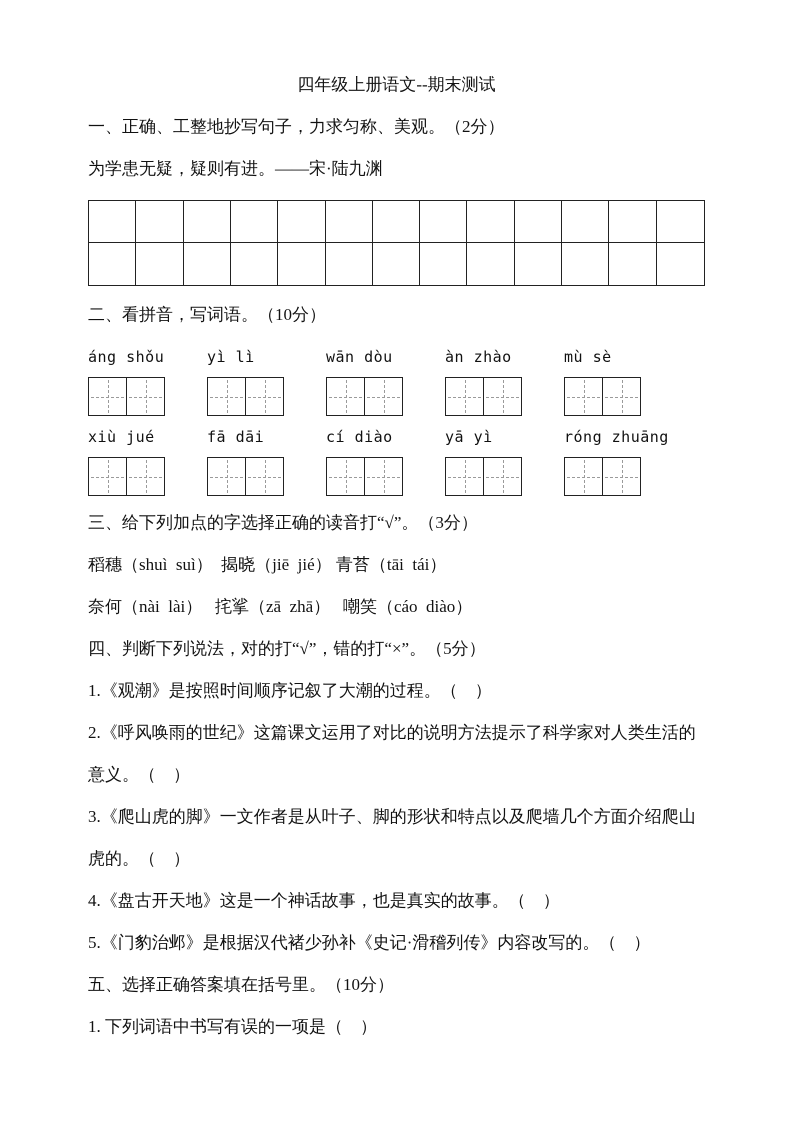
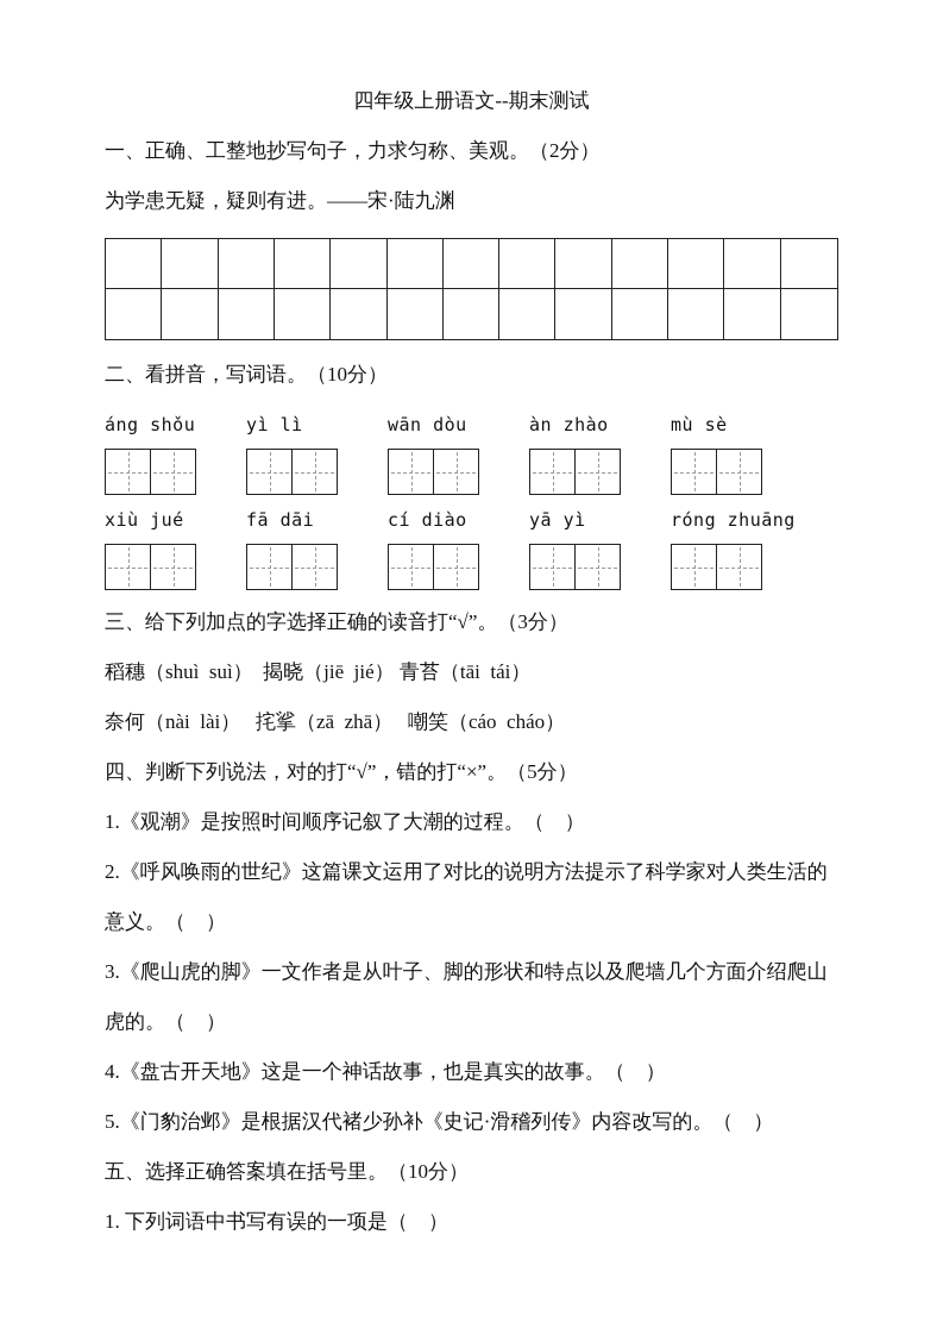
  四年级上册语文--期末测试
  一、正确、工整地抄写句子，力求匀称、美观。（2分）
  为学患无疑，疑则有进。——宋·陆九渊
  二、看拼音，写词语。（10分）
  áng shǒu
  yì lì
  wān dòu
  àn zhào
  mù sè
  xiù jué
  fā dāi
  cí diào
  yā yì
  róng zhuāng
  三、给下列加点的字选择正确的读音打“√”。（3分）
  稻穗（shuì suì） 揭晓（jiē jié） 青苔（tāi tái）
- 奈何（nài lài） 挓挲（zā zhā） 嘲笑（cáo diào）
+ 奈何（nài lài） 挓挲（zā zhā） 嘲笑（cáo cháo）
  四、判断下列说法，对的打“√”，错的打“×”。（5分）
  1.《观潮》是按照时间顺序记叙了大潮的过程。（ ）
  2.《呼风唤雨的世纪》这篇课文运用了对比的说明方法提示了科学家对人类生活的意义。（ ）
  3.《爬山虎的脚》一文作者是从叶子、脚的形状和特点以及爬墙几个方面介绍爬山虎的。（ ）
  4.《盘古开天地》这是一个神话故事，也是真实的故事。（ ）
  5.《门豹治邺》是根据汉代褚少孙补《史记·滑稽列传》内容改写的。（ ）
  五、选择正确答案填在括号里。（10分）
  1. 下列词语中书写有误的一项是（ ）
